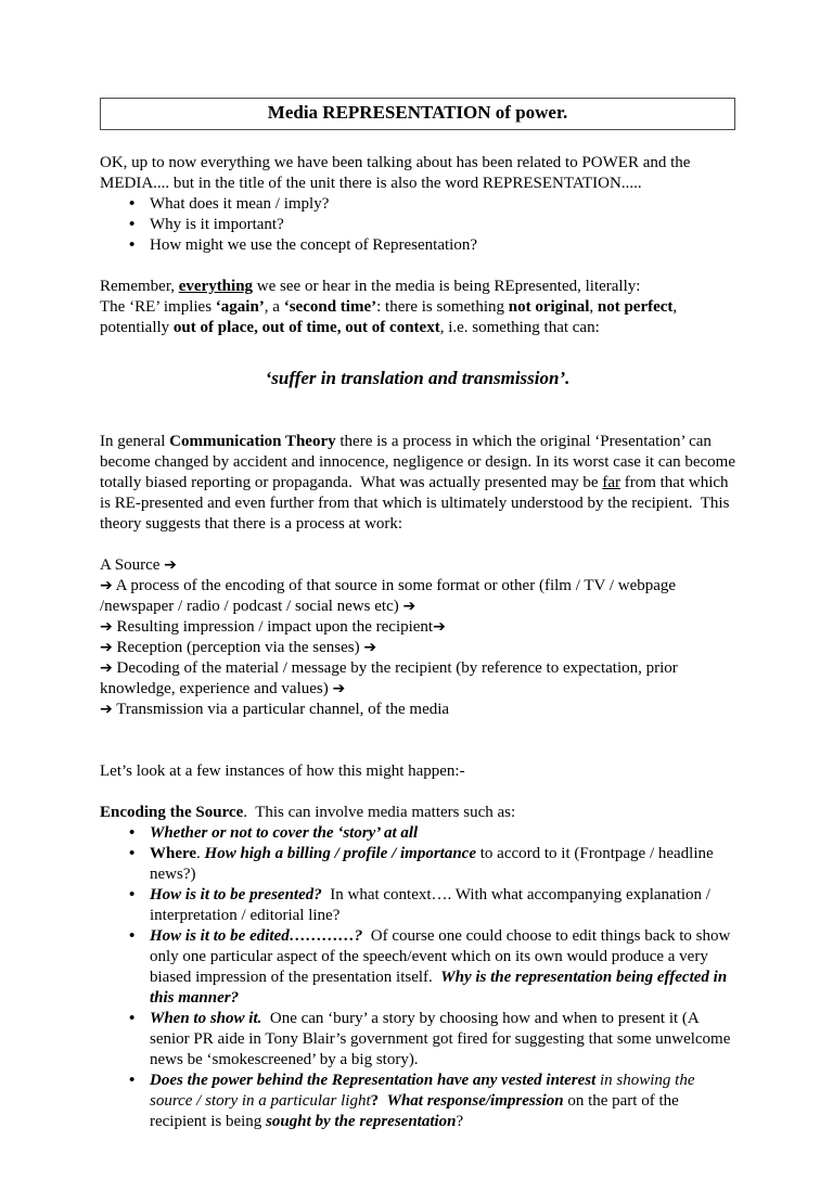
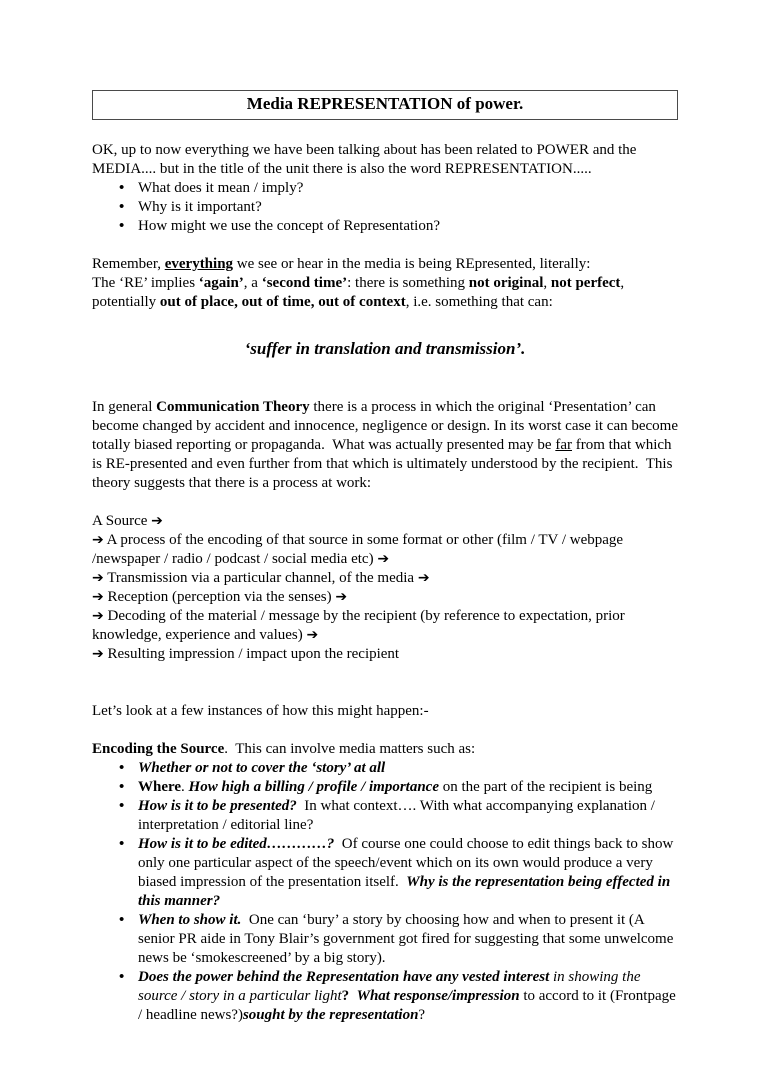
  Media REPRESENTATION of power.
  OK, up to now everything we have been talking about has been related to POWER and the MEDIA.... but in the title of the unit there is also the word REPRESENTATION.....
  What does it mean / imply?
  Why is it important?
  How might we use the concept of Representation?
  Remember, everything we see or hear in the media is being REpresented, literally:
  The ‘RE’ implies ‘again’, a ‘second time’: there is something not original, not perfect, potentially out of place, out of time, out of context, i.e. something that can:
  ‘suffer in translation and transmission’.
  In general Communication Theory there is a process in which the original ‘Presentation’ can become changed by accident and innocence, negligence or design. In its worst case it can become totally biased reporting or propaganda. What was actually presented may be far from that which is RE-presented and even further from that which is ultimately understood by the recipient. This theory suggests that there is a process at work:
  A Source ➔
- ➔ A process of the encoding of that source in some format or other (film / TV / webpage /newspaper / radio / podcast / social news etc) ➔
+ ➔ A process of the encoding of that source in some format or other (film / TV / webpage /newspaper / radio / podcast / social media etc) ➔
- ➔ Resulting impression / impact upon the recipient➔
+ ➔ Transmission via a particular channel, of the media ➔
  ➔ Reception (perception via the senses) ➔
  ➔ Decoding of the material / message by the recipient (by reference to expectation, prior knowledge, experience and values) ➔
- ➔ Transmission via a particular channel, of the media
+ ➔ Resulting impression / impact upon the recipient
  Let’s look at a few instances of how this might happen:-
  Encoding the Source. This can involve media matters such as:
  Whether or not to cover the ‘story’ at all
- Where. How high a billing / profile / importance to accord to it (Frontpage / headline news?)
+ Where. How high a billing / profile / importance on the part of the recipient is being
  How is it to be presented? In what context…. With what accompanying explanation / interpretation / editorial line?
  How is it to be edited…………? Of course one could choose to edit things back to show only one particular aspect of the speech/event which on its own would produce a very biased impression of the presentation itself. Why is the representation being effected in this manner?
  When to show it. One can ‘bury’ a story by choosing how and when to present it (A senior PR aide in Tony Blair’s government got fired for suggesting that some unwelcome news be ‘smokescreened’ by a big story).
- Does the power behind the Representation have any vested interest in showing the source / story in a particular light? What response/impression on the part of the recipient is being sought by the representation?
+ Does the power behind the Representation have any vested interest in showing the source / story in a particular light? What response/impression to accord to it (Frontpage / headline news?)sought by the representation?
